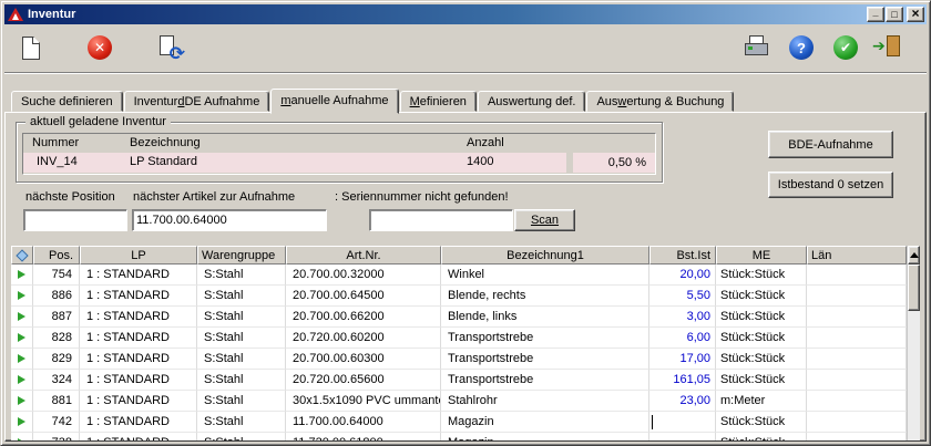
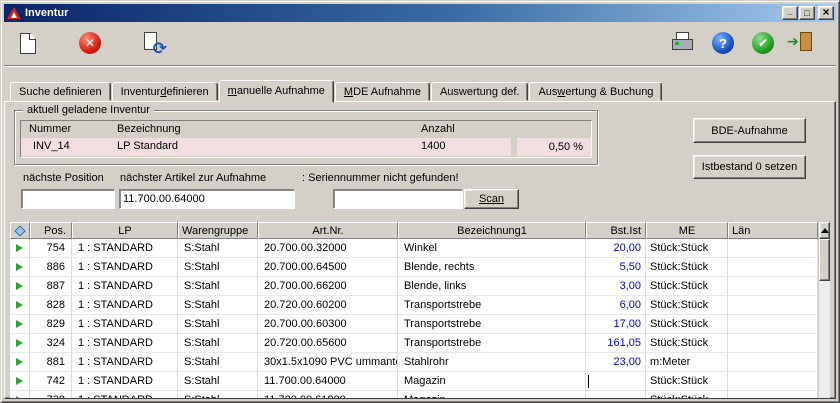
  Inventur
  _
  □
  ×
  ✕
  ⟳
  ?
  ✔
  ➔
  Suche definieren
  Inventur
  d
- DE Aufnahme
+ efinieren
  m
  anuelle Aufnahme
  M
- efinieren
+ DE Aufnahme
  Auswertung def.
  Aus
  w
  ertung & Buchung
  aktuell geladene Inventur
  Nummer
  Bezeichnung
  Anzahl
  INV_14
  LP Standard
  1400
  0,50 %
  BDE-Aufnahme
  Istbestand 0 setzen
  nächste Position
  nächster Artikel zur Aufnahme
  : Seriennummer nicht gefunden!
  11.700.00.64000
  Scan
  Pos.
  LP
  Warengruppe
  Art.Nr.
  Bezeichnung1
  Bst.Ist
  ME
  Län
  754
  1 : STANDARD
  S:Stahl
  20.700.00.32000
  Winkel
  20,00
  Stück:Stück
  886
  1 : STANDARD
  S:Stahl
  20.700.00.64500
  Blende, rechts
  5,50
  Stück:Stück
  887
  1 : STANDARD
  S:Stahl
  20.700.00.66200
  Blende, links
  3,00
  Stück:Stück
  828
  1 : STANDARD
  S:Stahl
  20.720.00.60200
  Transportstrebe
  6,00
  Stück:Stück
  829
  1 : STANDARD
  S:Stahl
  20.700.00.60300
  Transportstrebe
  17,00
  Stück:Stück
  324
  1 : STANDARD
  S:Stahl
  20.720.00.65600
  Transportstrebe
  161,05
  Stück:Stück
  881
  1 : STANDARD
  S:Stahl
  30x1.5x1090 PVC ummant
  Stahlrohr
  23,00
  m:Meter
  742
  1 : STANDARD
  S:Stahl
  11.700.00.64000
  Magazin
  Stück:Stück
